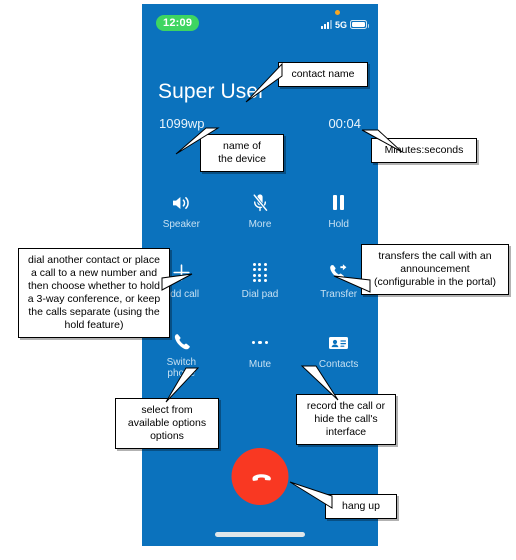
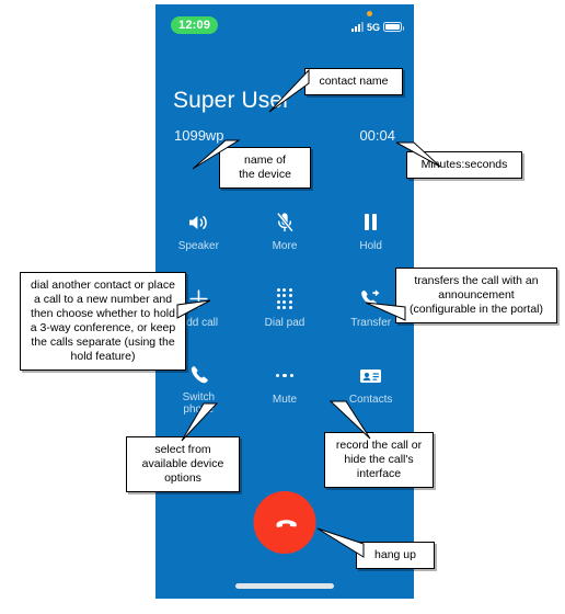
  12:09
  5G
  Super User
  1099wp
  00:04
  Speaker
  More
  Hold
  dd call
  Dial pad
  Transfer
  Switch
  Mute
  Contacts
  contact name
  name of
  the device
  Miutes:seconds
  dial another contact or place a call to a new number and then choose whether to hold a 3-way conference, or keep the calls separate (using the hold feature)
  transfers the call with an announcement (configurable in the portal)
- select from available options options
+ select from available device options
  record the call or hide the call's interface
  hang up
